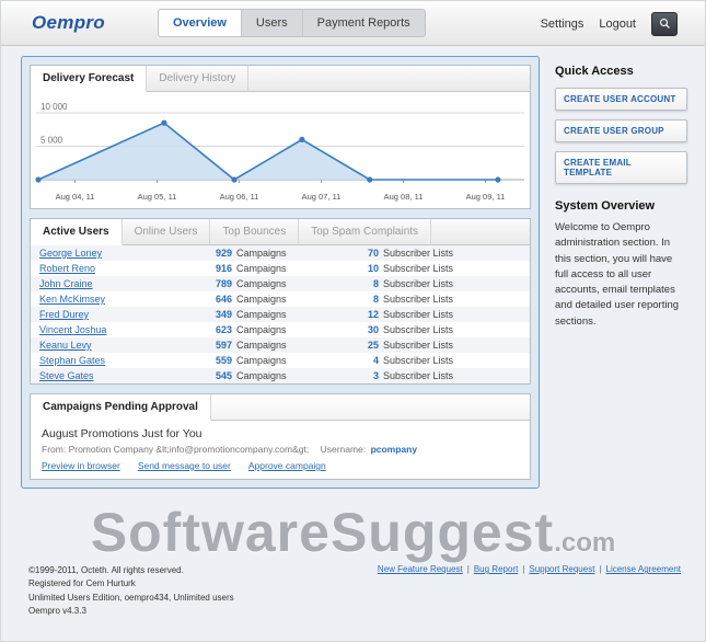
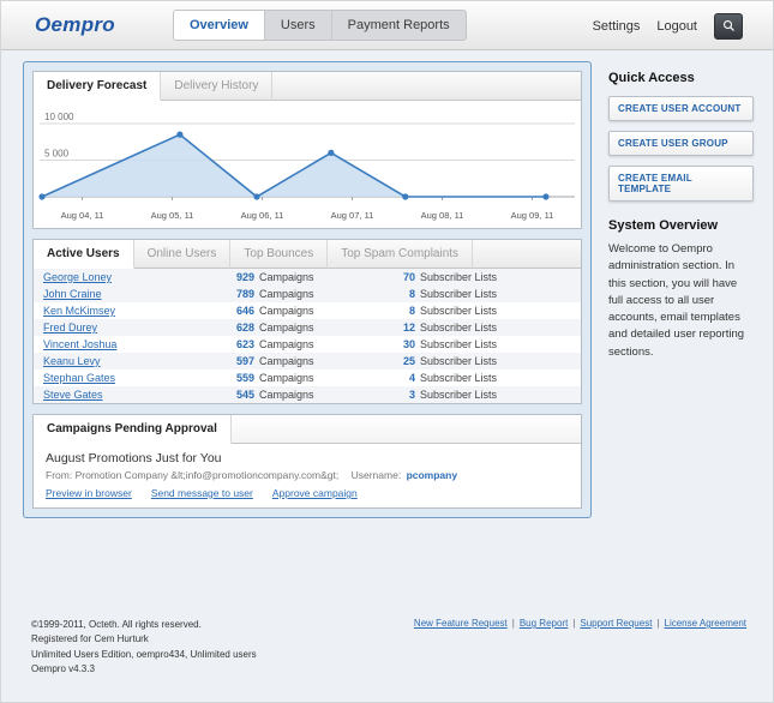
  Oempro
  Overview
  Users
  Payment Reports
  Settings
  Logout
  Delivery Forecast
  Delivery History
  10 000
  5 000
  Aug 04, 11
  Aug 05, 11
  Aug 06, 11
  Aug 07, 11
  Aug 08, 11
  Aug 09, 11
  Active Users
  Online Users
  Top Bounces
  Top Spam Complaints
  George Loney
  929 Campaigns
  70 Subscriber Lists
- Robert Reno
- 916 Campaigns
- 10 Subscriber Lists
  John Craine
  789 Campaigns
  8 Subscriber Lists
  Ken McKimsey
  646 Campaigns
  8 Subscriber Lists
  Fred Durey
- 349 Campaigns
+ 628 Campaigns
  12 Subscriber Lists
  Vincent Joshua
  623 Campaigns
  30 Subscriber Lists
  Keanu Levy
  597 Campaigns
  25 Subscriber Lists
  Stephan Gates
  559 Campaigns
  4 Subscriber Lists
  Steve Gates
  545 Campaigns
  3 Subscriber Lists
  Campaigns Pending Approval
  August Promotions Just for You
  From: Promotion Company &lt;info@promotioncompany.com&gt; Username: pcompany
  Preview in browser
  Send message to user
  Approve campaign
  Quick Access
  CREATE USER ACCOUNT
  CREATE USER GROUP
  CREATE EMAIL TEMPLATE
  System Overview
  Welcome to Oempro administration section. In this section, you will have full access to all user accounts, email templates and detailed user reporting sections.
- SoftwareSuggest.com
  ©1999-2011, Octeth. All rights reserved.
  Registered for Cem Hurturk
  Unlimited Users Edition, oempro434, Unlimited users
  Oempro v4.3.3
  New Feature Request
  |
  Bug Report
  |
  Support Request
  |
  License Agreement
